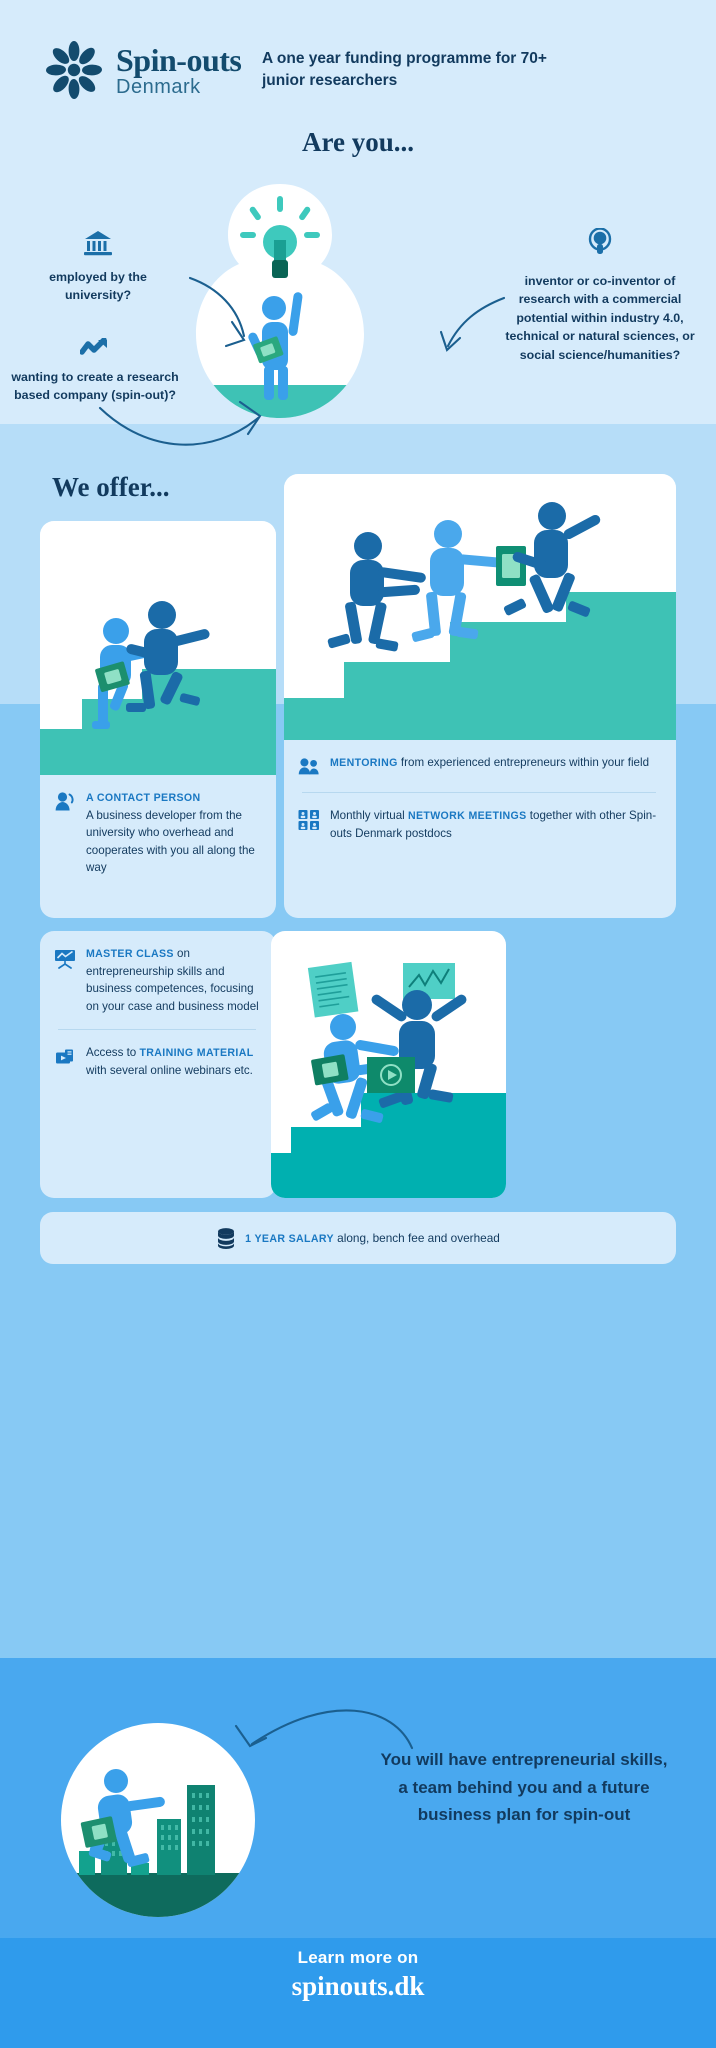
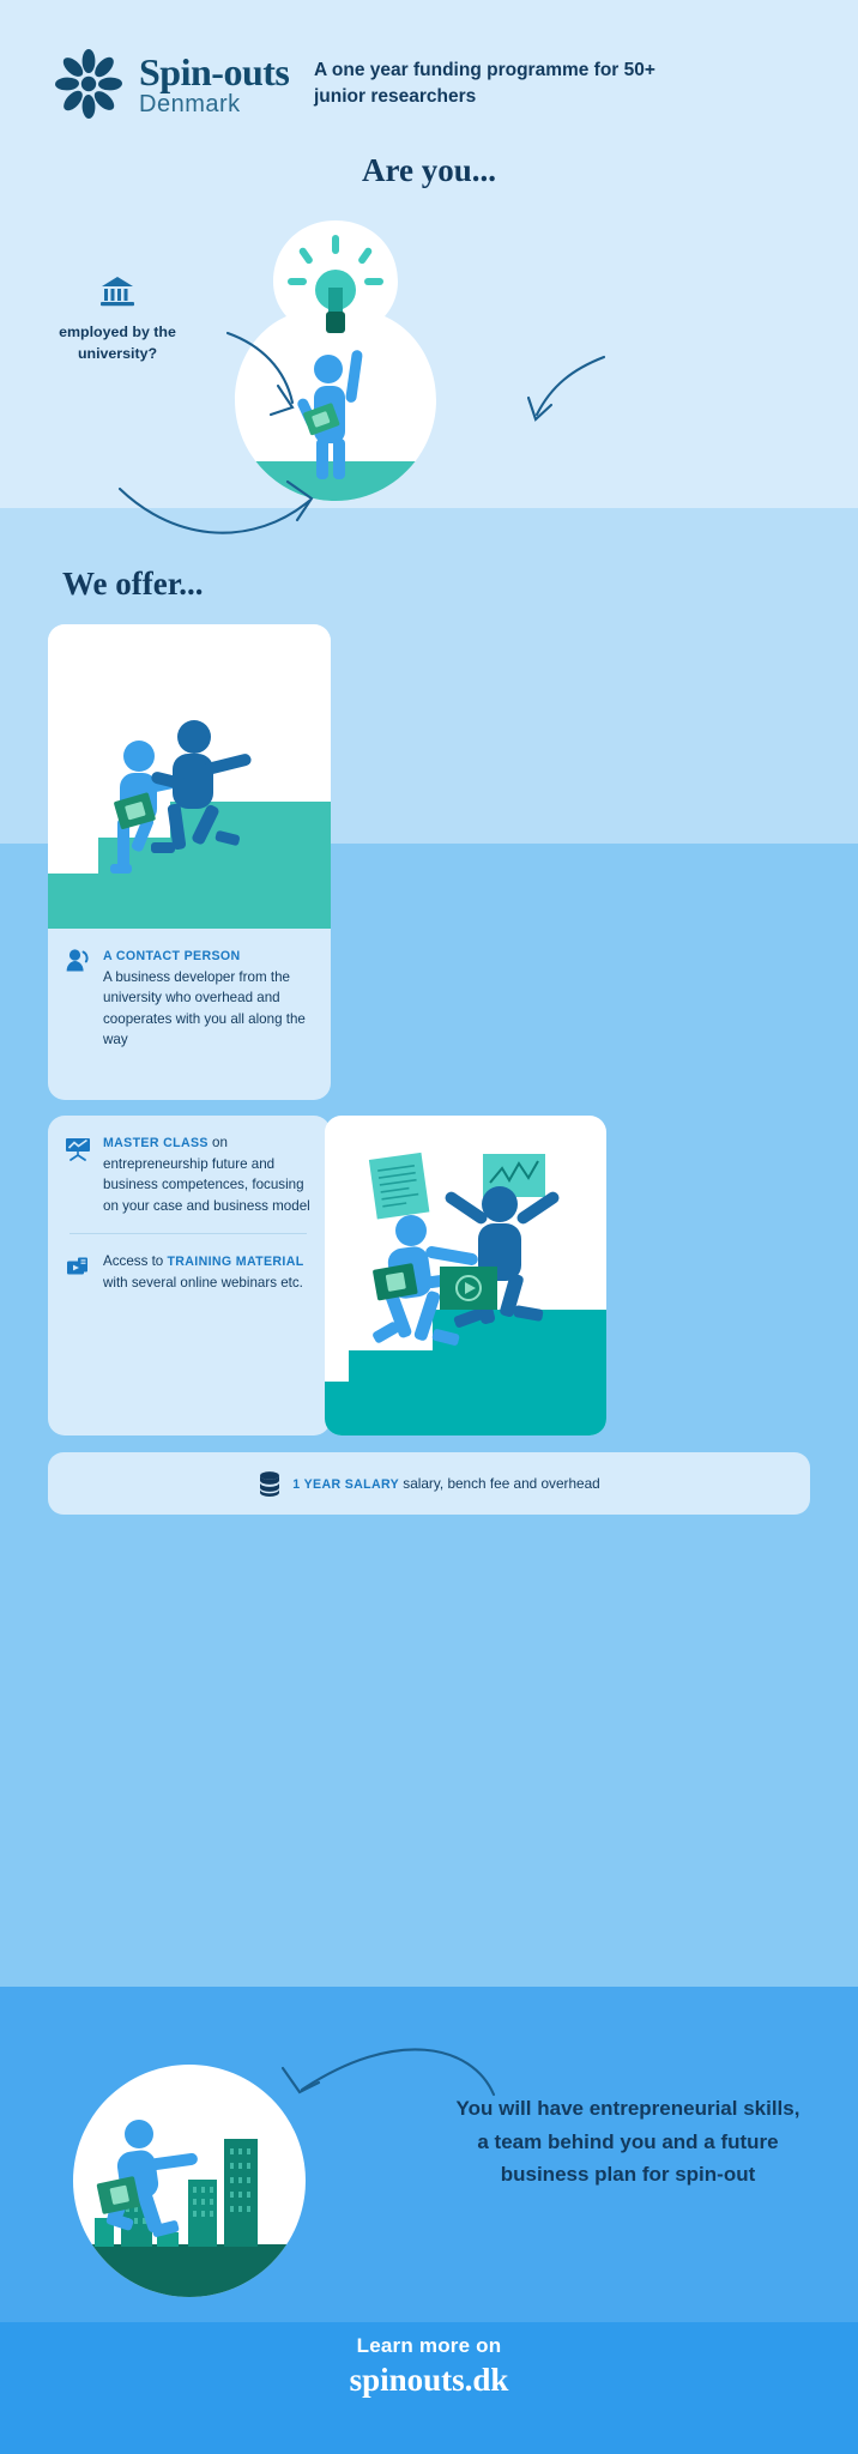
  Spin-outs
  Denmark
- A one year funding programme for 70+ junior researchers
+ A one year funding programme for 50+ junior researchers
  Are you...
  employed by the university?
- wanting to create a research based company (spin-out)?
- inventor or co-inventor of research with a commercial potential within industry 4.0, technical or natural sciences, or social science/humanities?
  We offer...
  A CONTACT PERSON
  A business developer from the university who overhead and cooperates with you all along the way
- MENTORING from experienced entrepreneurs within your field
- Monthly virtual NETWORK MEETINGS together with other Spin-outs Denmark postdocs
- MASTER CLASS on entrepreneurship skills and business competences, focusing on your case and business model
+ MASTER CLASS on entrepreneurship future and business competences, focusing on your case and business model
  Access to TRAINING MATERIAL with several online webinars etc.
- 1 YEAR SALARY along, bench fee and overhead
+ 1 YEAR SALARY salary, bench fee and overhead
  You will have entrepreneurial skills, a team behind you and a future business plan for spin-out
  Learn more on
  spinouts.dk
